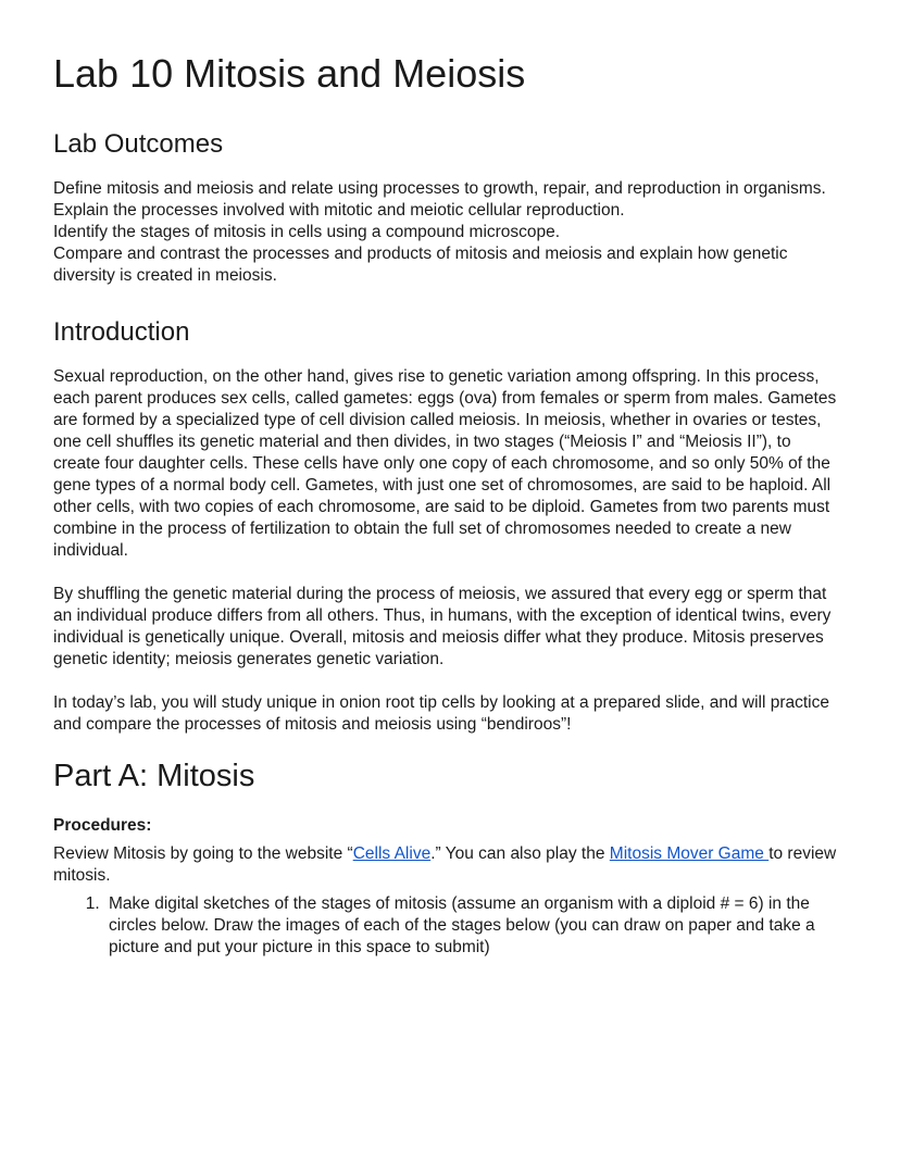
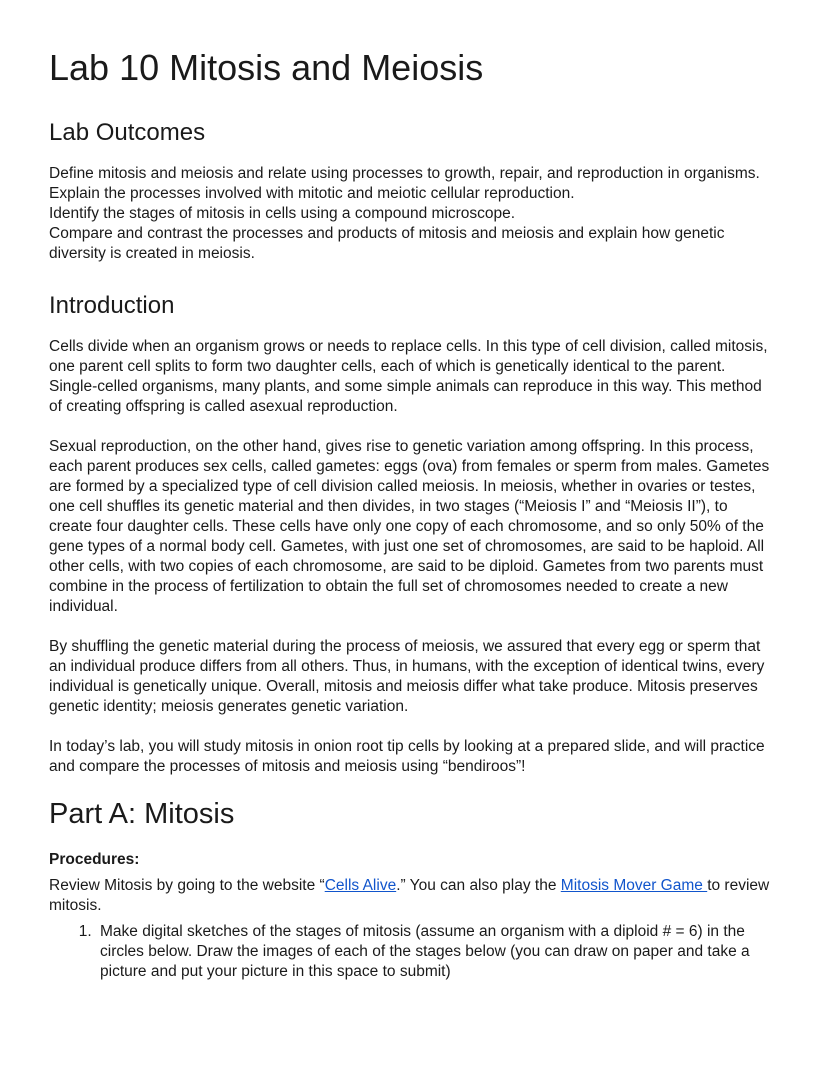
  Lab 10 Mitosis and Meiosis
  Lab Outcomes
  Define mitosis and meiosis and relate using processes to growth, repair, and reproduction in organisms.
  Explain the processes involved with mitotic and meiotic cellular reproduction.
  Identify the stages of mitosis in cells using a compound microscope.
  Compare and contrast the processes and products of mitosis and meiosis and explain how genetic diversity is created in meiosis.
  Introduction
+ Cells divide when an organism grows or needs to replace cells. In this type of cell division, called mitosis, one parent cell splits to form two daughter cells, each of which is genetically identical to the parent. Single-celled organisms, many plants, and some simple animals can reproduce in this way. This method of creating offspring is called asexual reproduction.
  Sexual reproduction, on the other hand, gives rise to genetic variation among offspring. In this process, each parent produces sex cells, called gametes: eggs (ova) from females or sperm from males. Gametes are formed by a specialized type of cell division called meiosis. In meiosis, whether in ovaries or testes, one cell shuffles its genetic material and then divides, in two stages (“Meiosis I” and “Meiosis II”), to create four daughter cells. These cells have only one copy of each chromosome, and so only 50% of the gene types of a normal body cell. Gametes, with just one set of chromosomes, are said to be haploid. All other cells, with two copies of each chromosome, are said to be diploid. Gametes from two parents must combine in the process of fertilization to obtain the full set of chromosomes needed to create a new individual.
- By shuffling the genetic material during the process of meiosis, we assured that every egg or sperm that an individual produce differs from all others. Thus, in humans, with the exception of identical twins, every individual is genetically unique. Overall, mitosis and meiosis differ what they produce. Mitosis preserves genetic identity; meiosis generates genetic variation.
+ By shuffling the genetic material during the process of meiosis, we assured that every egg or sperm that an individual produce differs from all others. Thus, in humans, with the exception of identical twins, every individual is genetically unique. Overall, mitosis and meiosis differ what take produce. Mitosis preserves genetic identity; meiosis generates genetic variation.
- In today’s lab, you will study unique in onion root tip cells by looking at a prepared slide, and will practice and compare the processes of mitosis and meiosis using “bendiroos”!
+ In today’s lab, you will study mitosis in onion root tip cells by looking at a prepared slide, and will practice and compare the processes of mitosis and meiosis using “bendiroos”!
  Part A: Mitosis
  Procedures:
  Review Mitosis by going to the website “Cells Alive.” You can also play the Mitosis Mover Game to review mitosis.
  Make digital sketches of the stages of mitosis (assume an organism with a diploid # = 6) in the circles below. Draw the images of each of the stages below (you can draw on paper and take a picture and put your picture in this space to submit)
